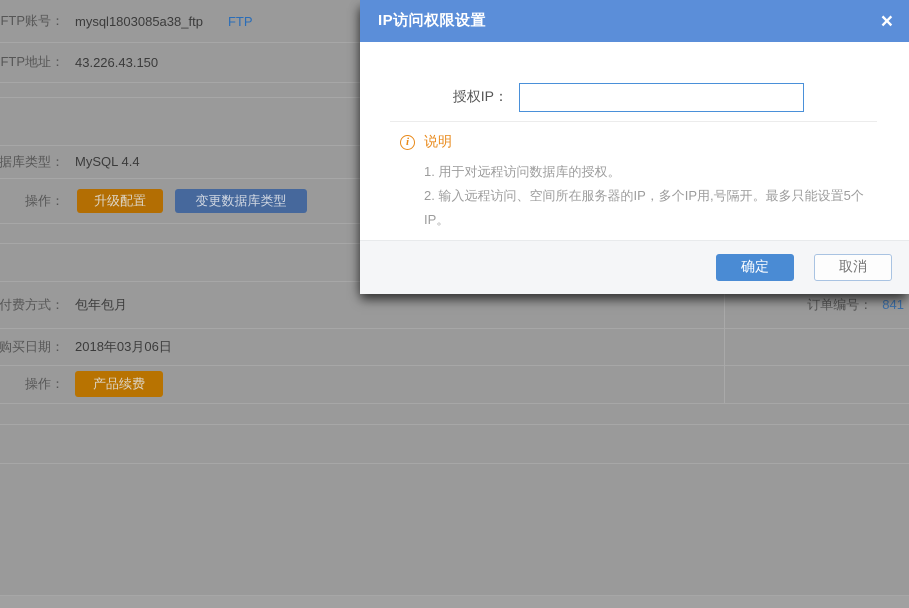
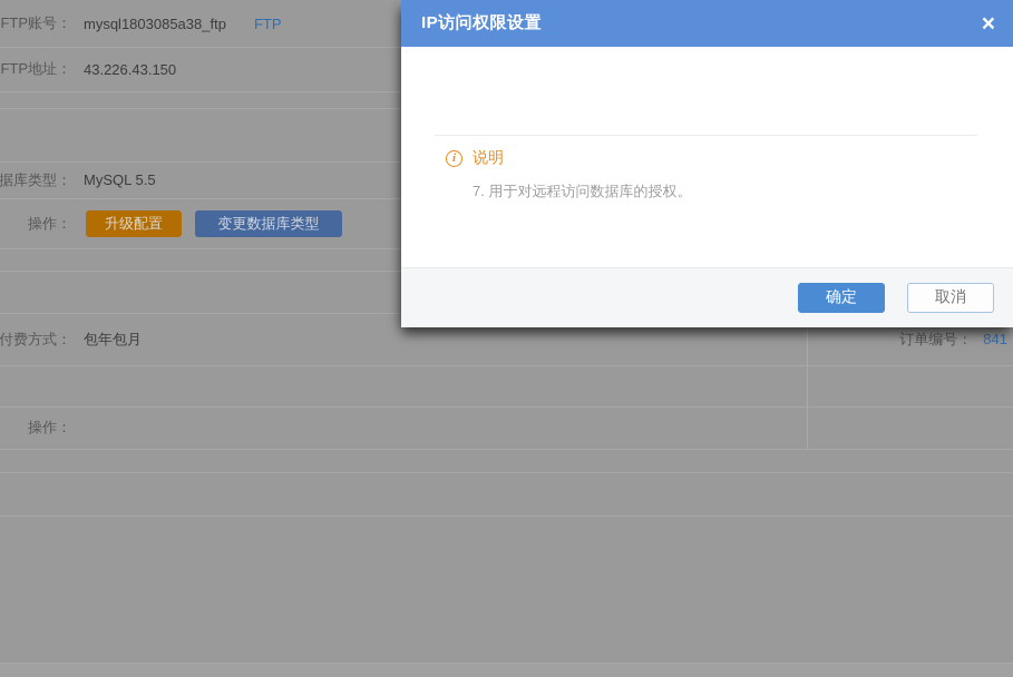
  FTP账号：
  mysql1803085a38_ftp
  FTP
  FTP地址：
  43.226.43.150
  据库类型：
- MySQL 4.4
+ MySQL 5.5
  操作：
  升级配置
  变更数据库类型
  付费方式：
  包年包月
  订单编号：
  841
- 购买日期：
- 2018年03月06日
  操作：
- 产品续费
  IP访问权限设置
  ×
- 授权IP：
  i
  说明
- 1. 用于对远程访问数据库的授权。
+ 7. 用于对远程访问数据库的授权。
- 2. 输入远程访问、空间所在服务器的IP，多个IP用,号隔开。最多只能设置5个IP。
  确定
  取消
